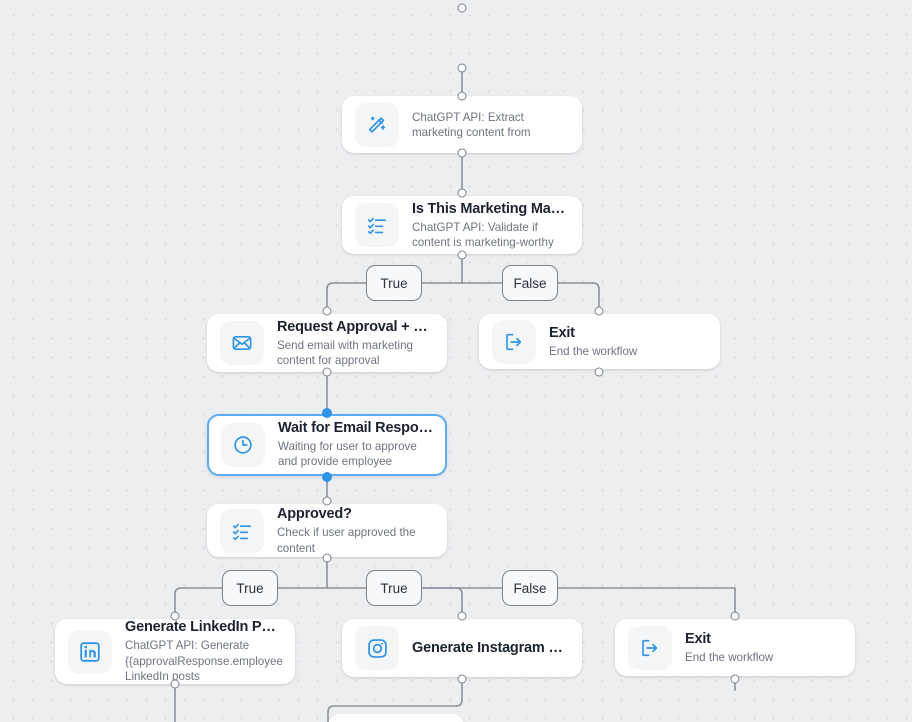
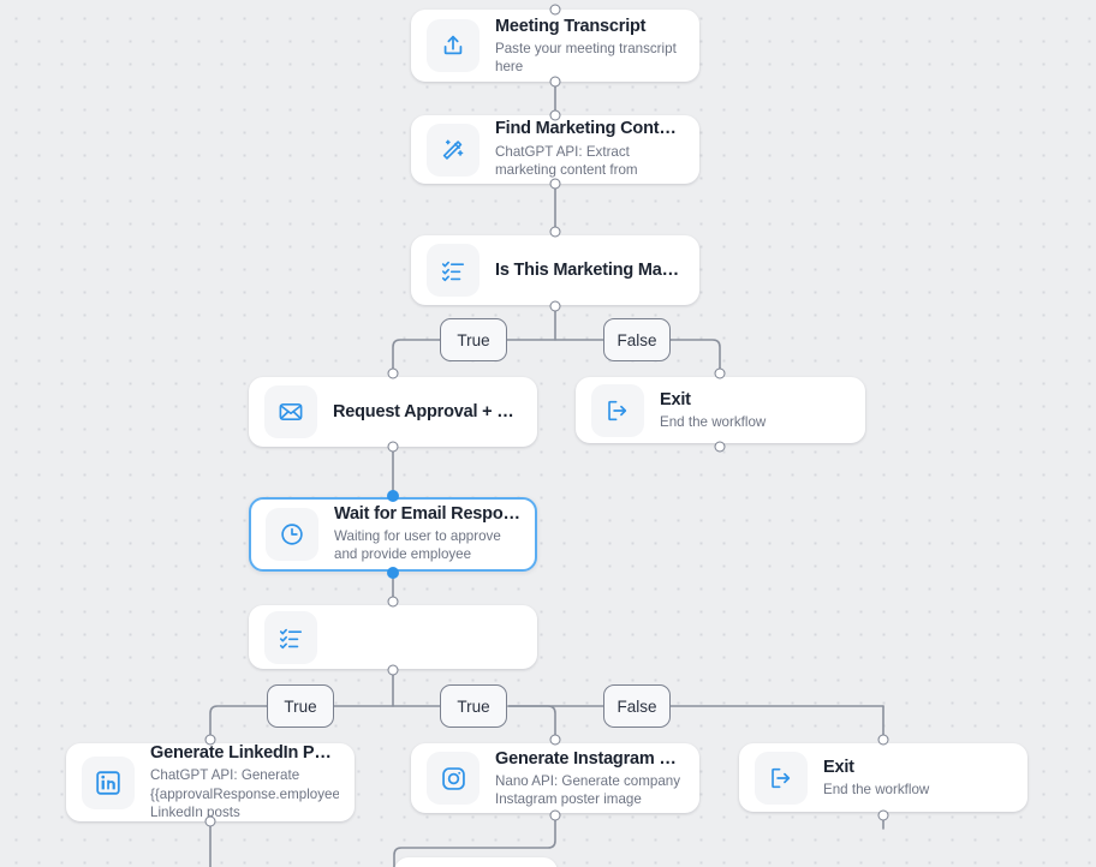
+ Meeting Transcript
+ Paste your meeting transcript here
+ Find Marketing Content
  ChatGPT API: Extract marketing content from
  Is This Marketing Mater
- ChatGPT API: Validate if content is marketing-worthy
  True
  False
  Request Approval + Em
- Send email with marketing content for approval
  Exit
  End the workflow
  Wait for Email Respons
  Waiting for user to approve and provide employee
- Approved?
- Check if user approved the content
  True
  True
  False
  Generate LinkedIn Post
  ChatGPT API: Generate {{approvalResponse.employee LinkedIn posts
  Generate Instagram Po
+ Nano API: Generate company Instagram poster image
  Exit
  End the workflow
